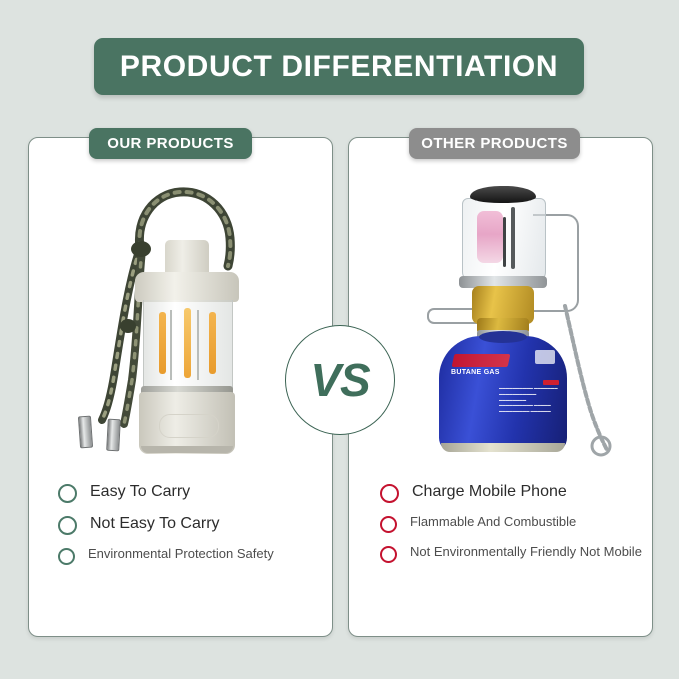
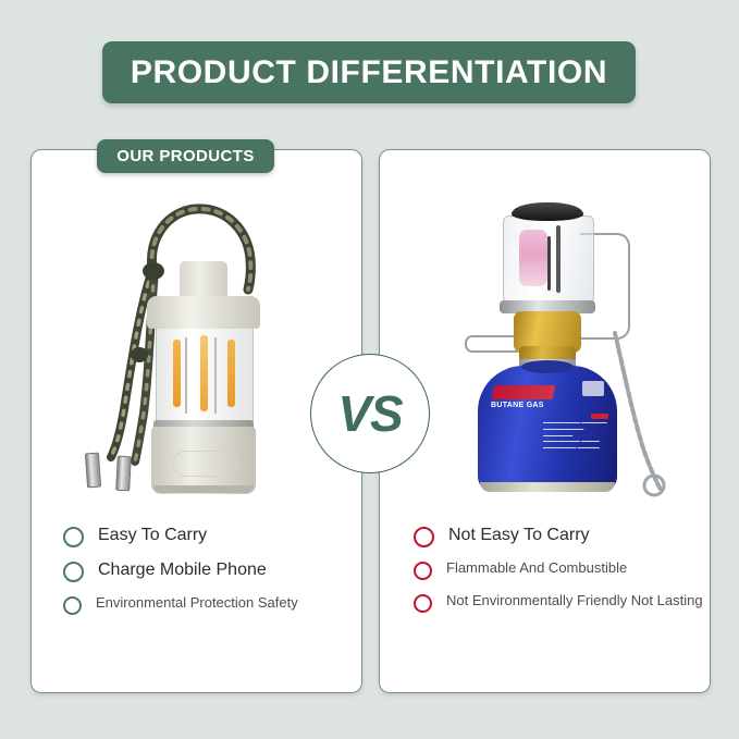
  PRODUCT DIFFERENTIATION
  VS
  OUR PRODUCTS
- OTHER PRODUCTS
  Easy To Carry
- Not Easy To Carry
+ Charge Mobile Phone
  Environmental Protection Safety
- Charge Mobile Phone
+ Not Easy To Carry
  Flammable And Combustible
- Not Environmentally Friendly Not Mobile
+ Not Environmentally Friendly Not Lasting
